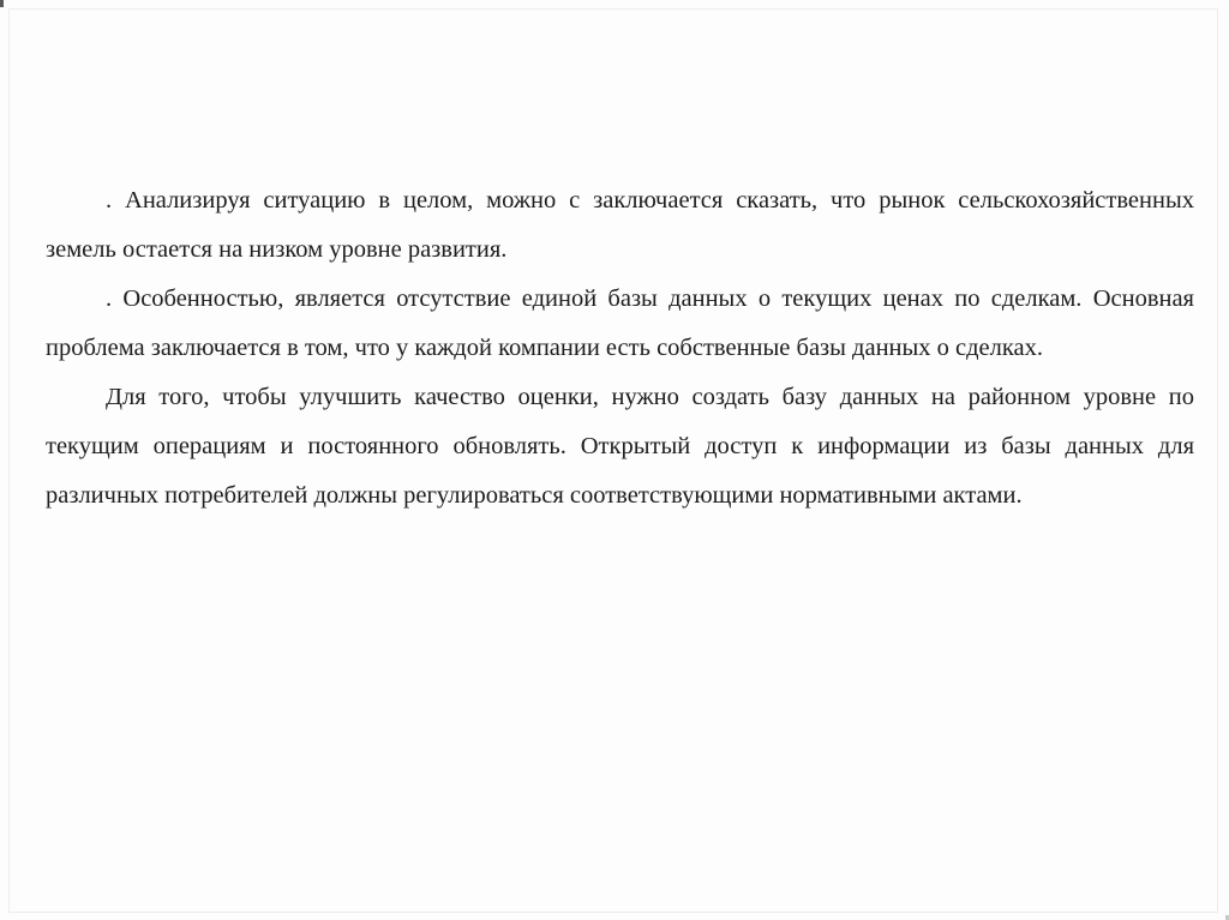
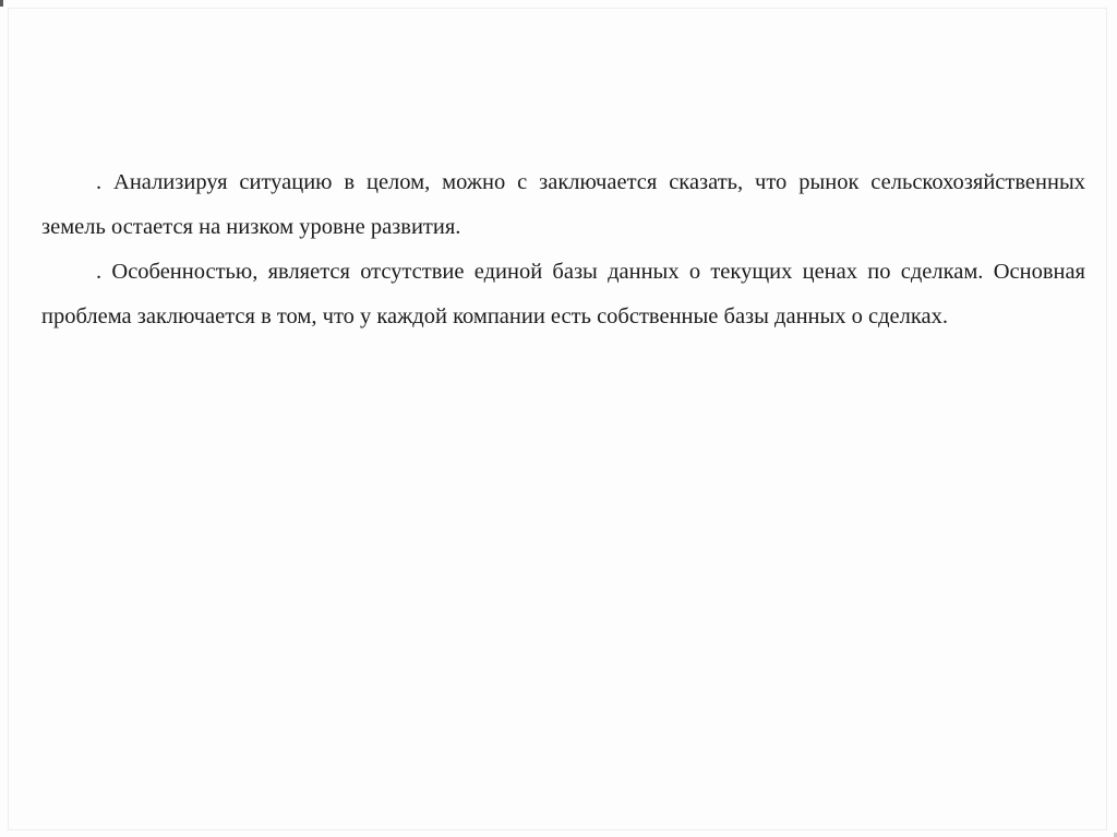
  . Анализируя ситуацию в целом, можно с заключается сказать, что рынок сельскохозяйственных земель остается на низком уровне развития.
  . Особенностью, является отсутствие единой базы данных о текущих ценах по сделкам. Основная проблема заключается в том, что у каждой компании есть собственные базы данных о сделках.
- Для того, чтобы улучшить качество оценки, нужно создать базу данных на районном уровне по текущим операциям и постоянного обновлять. Открытый доступ к информации из базы данных для различных потребителей должны регулироваться соответствующими нормативными актами.
